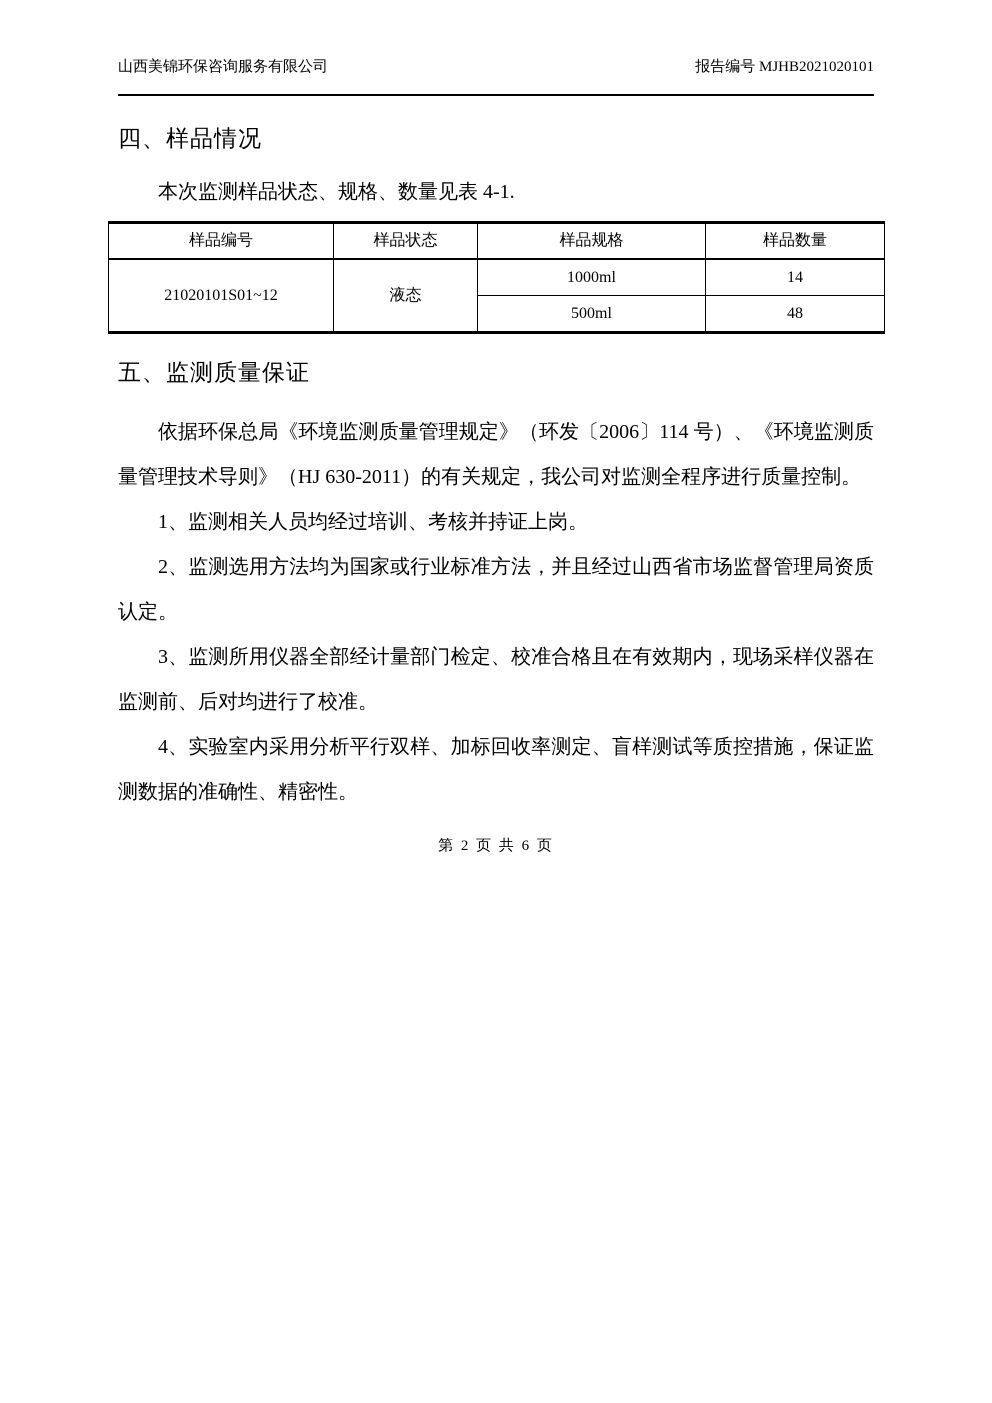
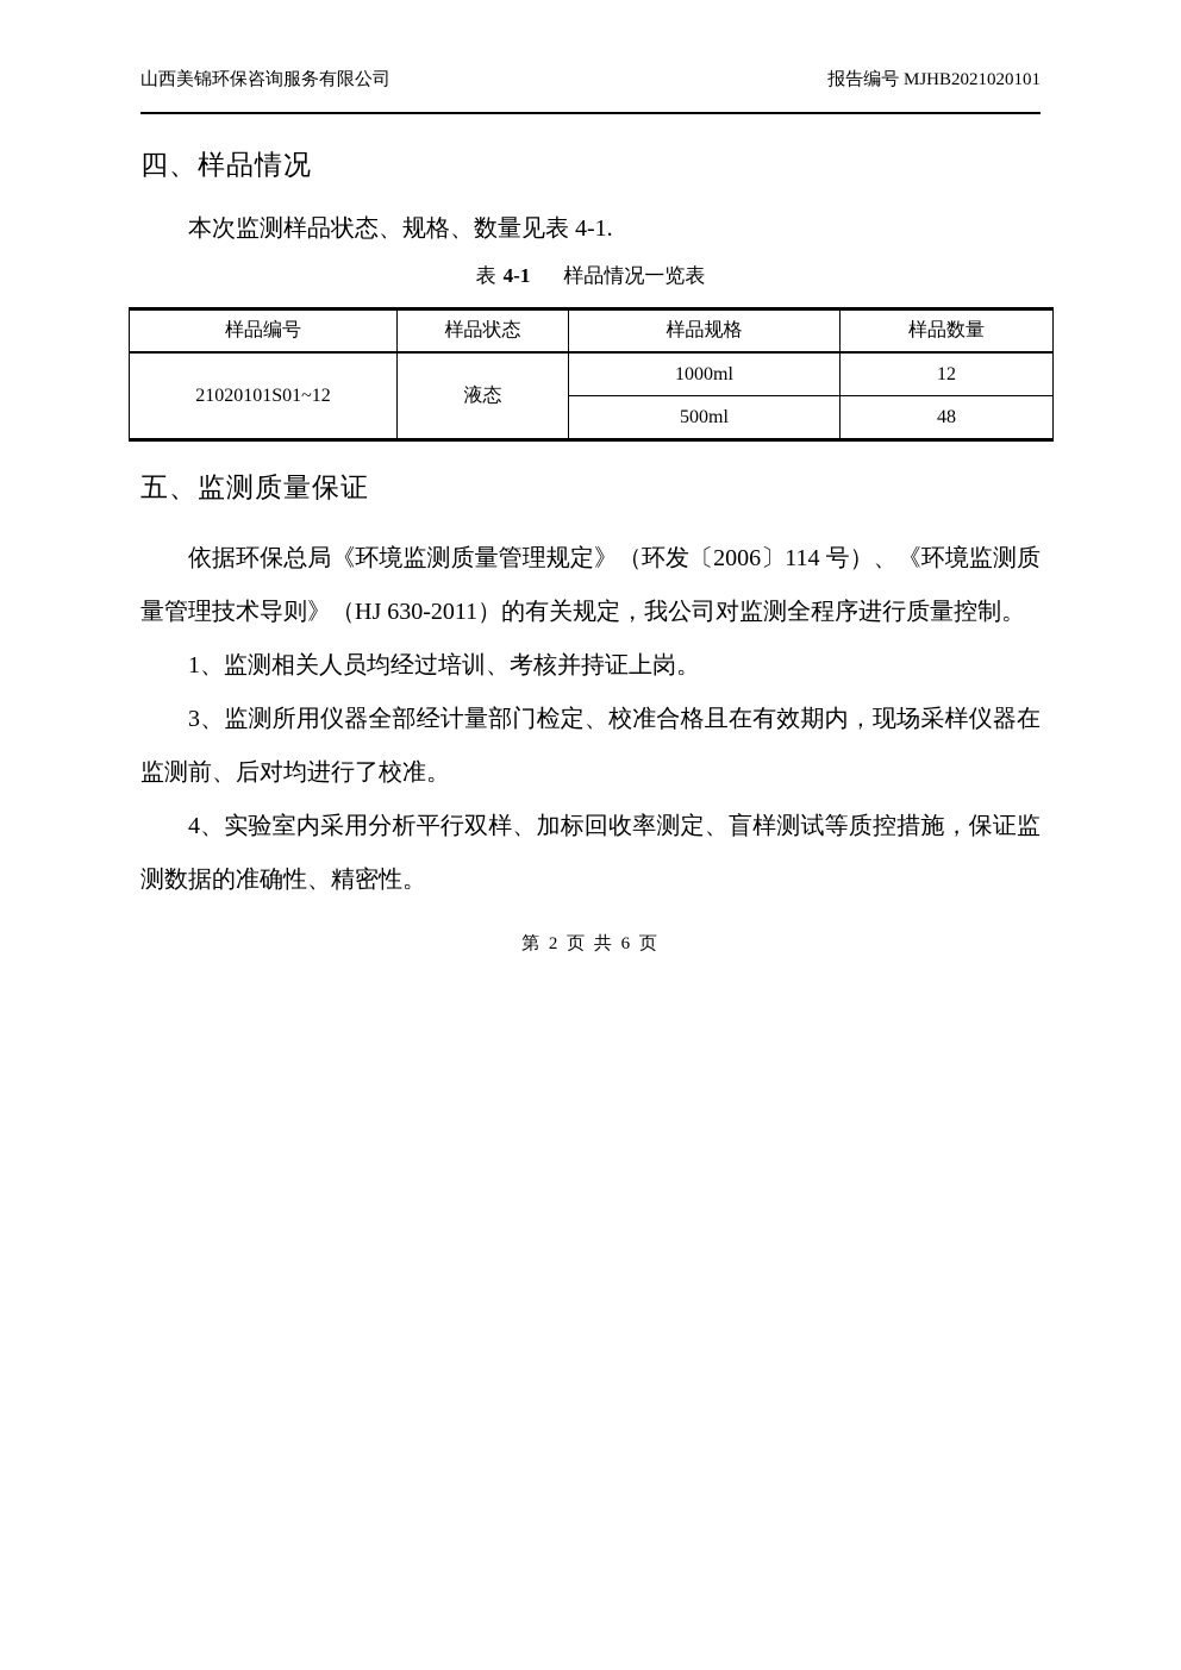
  山西美锦环保咨询服务有限公司
  报告编号 MJHB2021020101
  四、样品情况
  本次监测样品状态、规格、数量见表 4-1.
+ 表 4-1 样品情况一览表
  样品编号	样品状态	样品规格	样品数量
- 21020101S01~12	液态	1000ml	14
+ 21020101S01~12	液态	1000ml	12
  500ml	48
  五、监测质量保证
  依据环保总局《环境监测质量管理规定》（环发〔2006〕114 号）、《环境监测质量管理技术导则》（HJ 630-2011）的有关规定，我公司对监测全程序进行质量控制。
  1、监测相关人员均经过培训、考核并持证上岗。
- 2、监测选用方法均为国家或行业标准方法，并且经过山西省市场监督管理局资质认定。
  3、监测所用仪器全部经计量部门检定、校准合格且在有效期内，现场采样仪器在监测前、后对均进行了校准。
  4、实验室内采用分析平行双样、加标回收率测定、盲样测试等质控措施，保证监测数据的准确性、精密性。
  第 2 页 共 6 页
